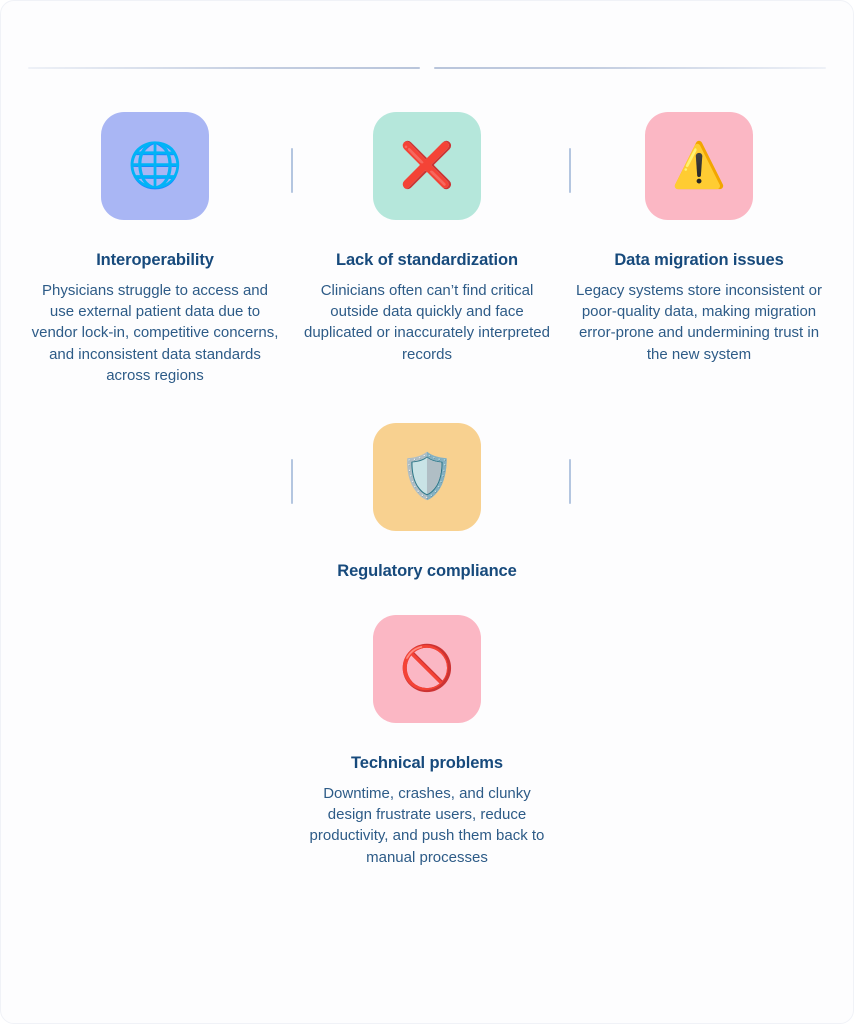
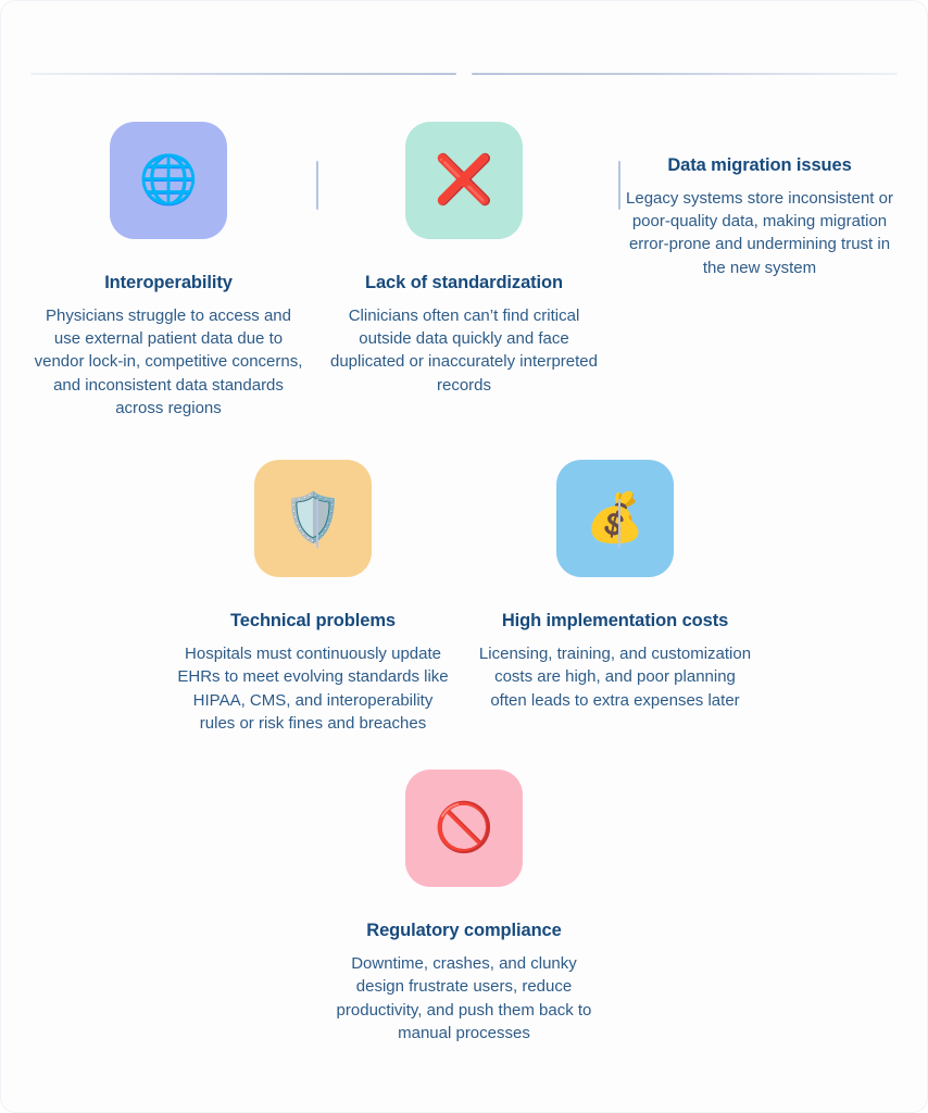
  🌐
  Interoperability
  Physicians struggle to access and use external patient data due to vendor lock-in, competitive concerns, and inconsistent data standards across regions
  ❌
  Lack of standardization
  Clinicians often can’t find critical outside data quickly and face duplicated or inaccurately interpreted records
- ⚠️
  Data migration issues
  Legacy systems store inconsistent or poor-quality data, making migration error-prone and undermining trust in the new system
  🛡️
- Regulatory compliance
+ Technical problems
+ Hospitals must continuously update EHRs to meet evolving standards like HIPAA, CMS, and interoperability rules or risk fines and breaches
+ 💰
+ High implementation costs
+ Licensing, training, and customization costs are high, and poor planning often leads to extra expenses later
  🚫
- Technical problems
+ Regulatory compliance
  Downtime, crashes, and clunky design frustrate users, reduce productivity, and push them back to manual processes
